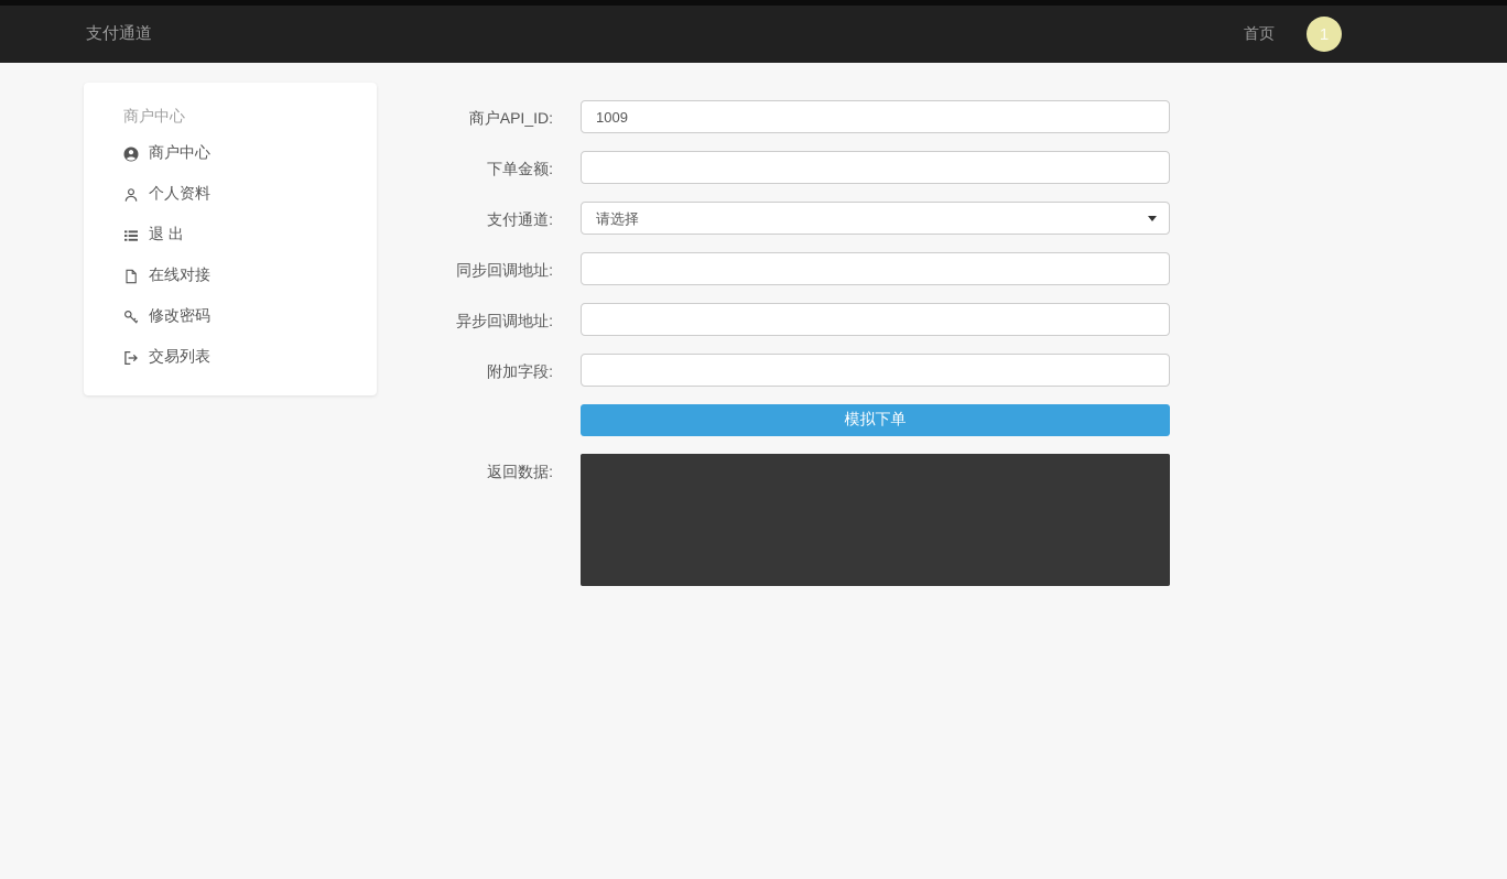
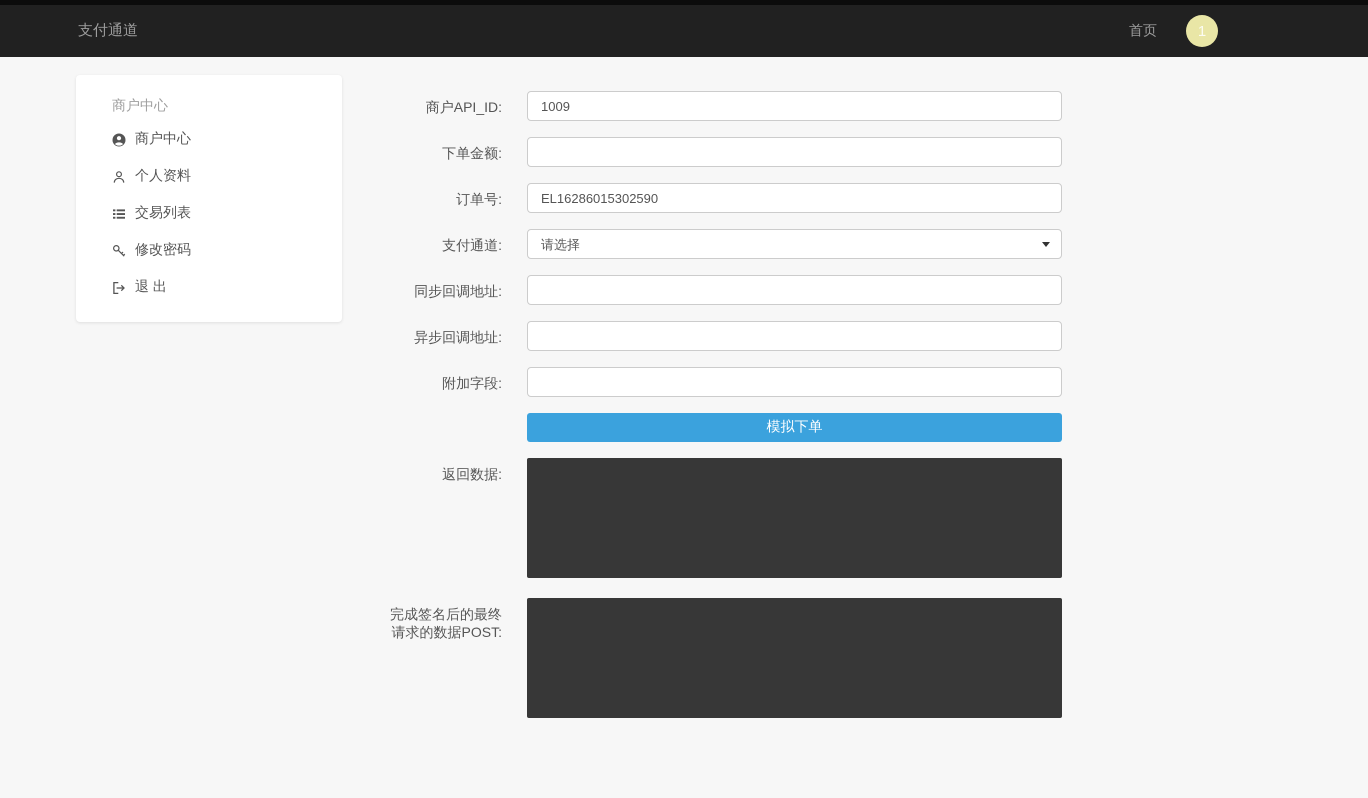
  支付通道
  首页
  1
  商户中心
  商户中心
  个人资料
- 退 出
+ 交易列表
- 在线对接
  修改密码
- 交易列表
+ 退 出
  商户API_ID:
  1009
  下单金额:
+ 订单号:
+ EL16286015302590
  支付通道:
  请选择
  同步回调地址:
  异步回调地址:
  附加字段:
  模拟下单
  返回数据:
+ 完成签名后的最终
+ 请求的数据POST:
